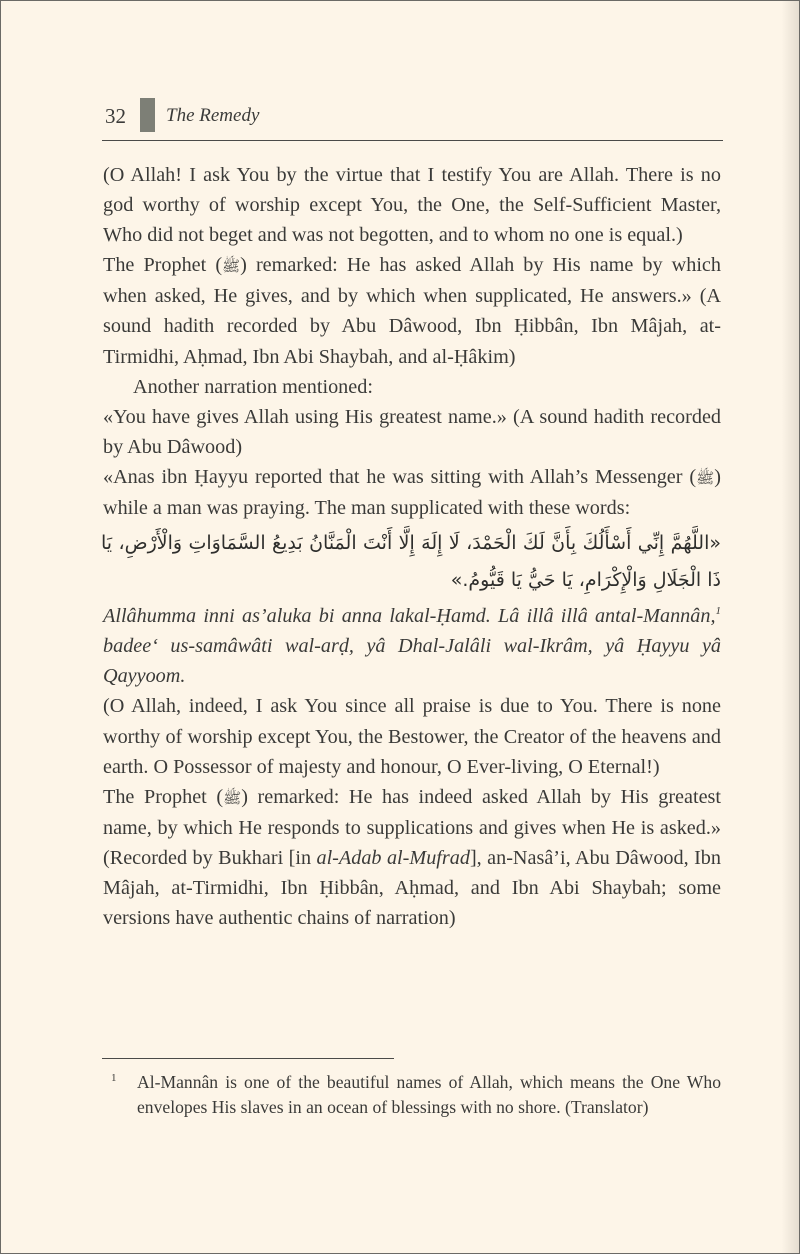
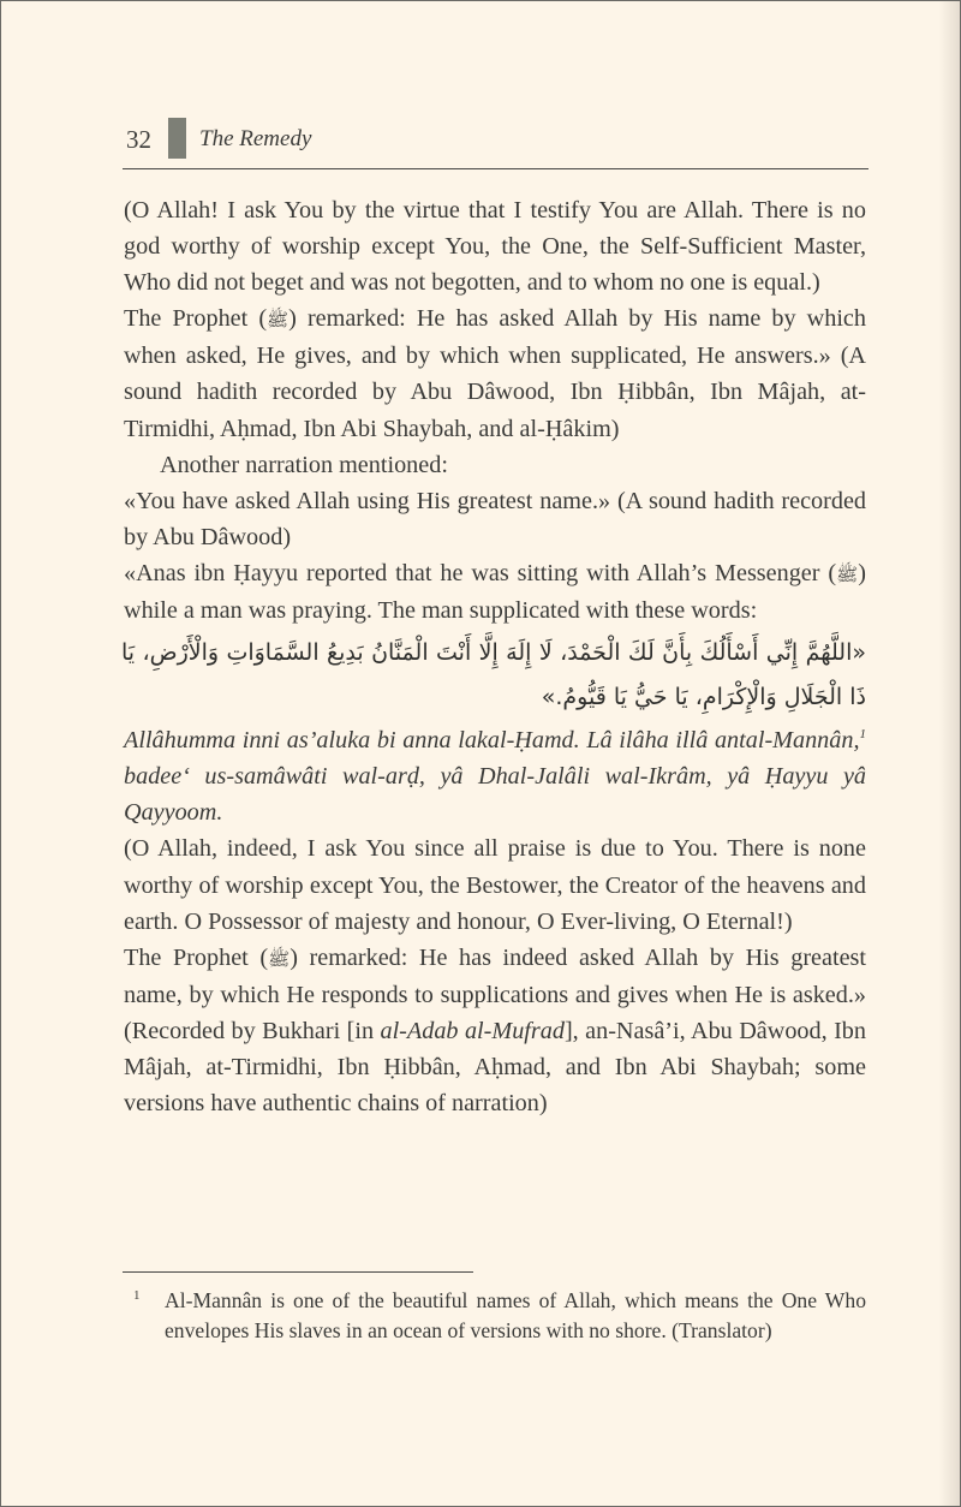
  32
  The Remedy
  (O Allah! I ask You by the virtue that I testify You are Allah. There is no god worthy of worship except You, the One, the Self-Sufficient Master, Who did not beget and was not begotten, and to whom no one is equal.)
  The Prophet (ﷺ) remarked: He has asked Allah by His name by which when asked, He gives, and by which when supplicated, He answers.» (A sound hadith recorded by Abu Dâwood, Ibn Ḥibbân, Ibn Mâjah, at-Tirmidhi, Aḥmad, Ibn Abi Shaybah, and al-Ḥâkim)
  Another narration mentioned:
- «You have gives Allah using His greatest name.» (A sound hadith recorded by Abu Dâwood)
+ «You have asked Allah using His greatest name.» (A sound hadith recorded by Abu Dâwood)
  «Anas ibn Ḥayyu reported that he was sitting with Allah’s Messenger (ﷺ) while a man was praying. The man supplicated with these words:
  «اللَّهُمَّ إِنِّي أَسْأَلُكَ بِأَنَّ لَكَ الْحَمْدَ، لَا إِلَهَ إِلَّا أَنْتَ الْمَنَّانُ بَدِيعُ السَّمَاوَاتِ وَالْأَرْضِ، يَا ذَا الْجَلَالِ وَالْإِكْرَامِ، يَا حَيُّ يَا قَيُّومُ.»
- Allâhumma inni as’aluka bi anna lakal-Ḥamd. Lâ illâ illâ antal-Mannân,1 badee‘ us-samâwâti wal-arḍ, yâ Dhal-Jalâli wal-Ikrâm, yâ Ḥayyu yâ Qayyoom.
+ Allâhumma inni as’aluka bi anna lakal-Ḥamd. Lâ ilâha illâ antal-Mannân,1 badee‘ us-samâwâti wal-arḍ, yâ Dhal-Jalâli wal-Ikrâm, yâ Ḥayyu yâ Qayyoom.
  (O Allah, indeed, I ask You since all praise is due to You. There is none worthy of worship except You, the Bestower, the Creator of the heavens and earth. O Possessor of majesty and honour, O Ever-living, O Eternal!)
  The Prophet (ﷺ) remarked: He has indeed asked Allah by His greatest name, by which He responds to supplications and gives when He is asked.» (Recorded by Bukhari [in al-Adab al-Mufrad], an-Nasâ’i, Abu Dâwood, Ibn Mâjah, at-Tirmidhi, Ibn Ḥibbân, Aḥmad, and Ibn Abi Shaybah; some versions have authentic chains of narration)
  1
- Al-Mannân is one of the beautiful names of Allah, which means the One Who envelopes His slaves in an ocean of blessings with no shore. (Translator)
+ Al-Mannân is one of the beautiful names of Allah, which means the One Who envelopes His slaves in an ocean of versions with no shore. (Translator)
